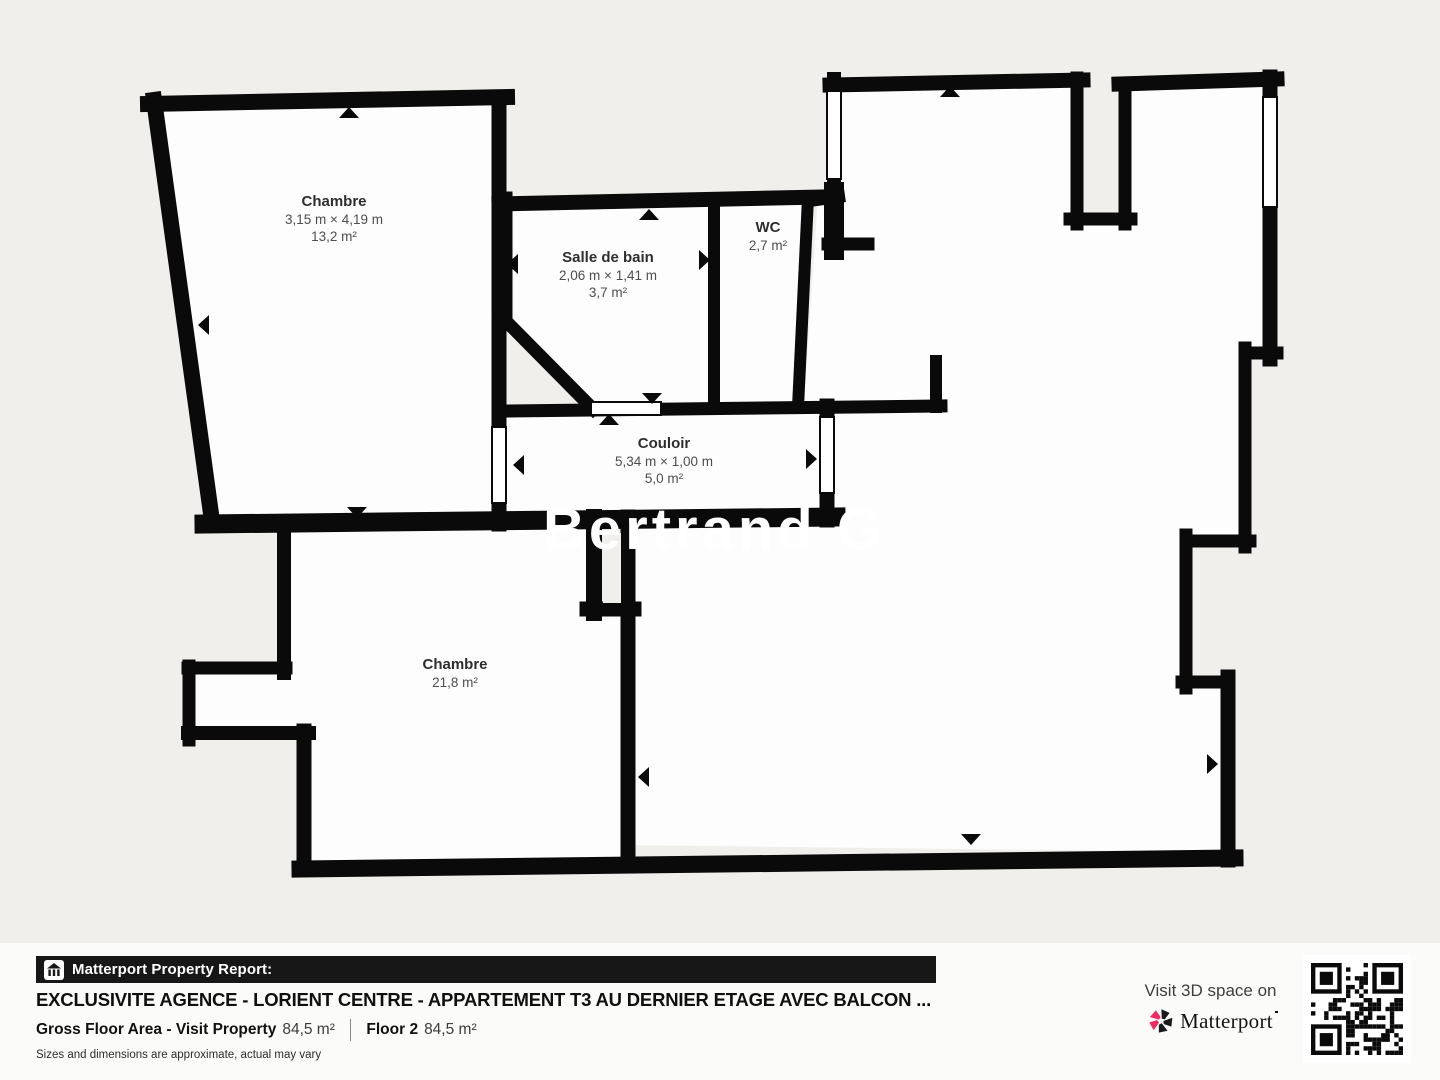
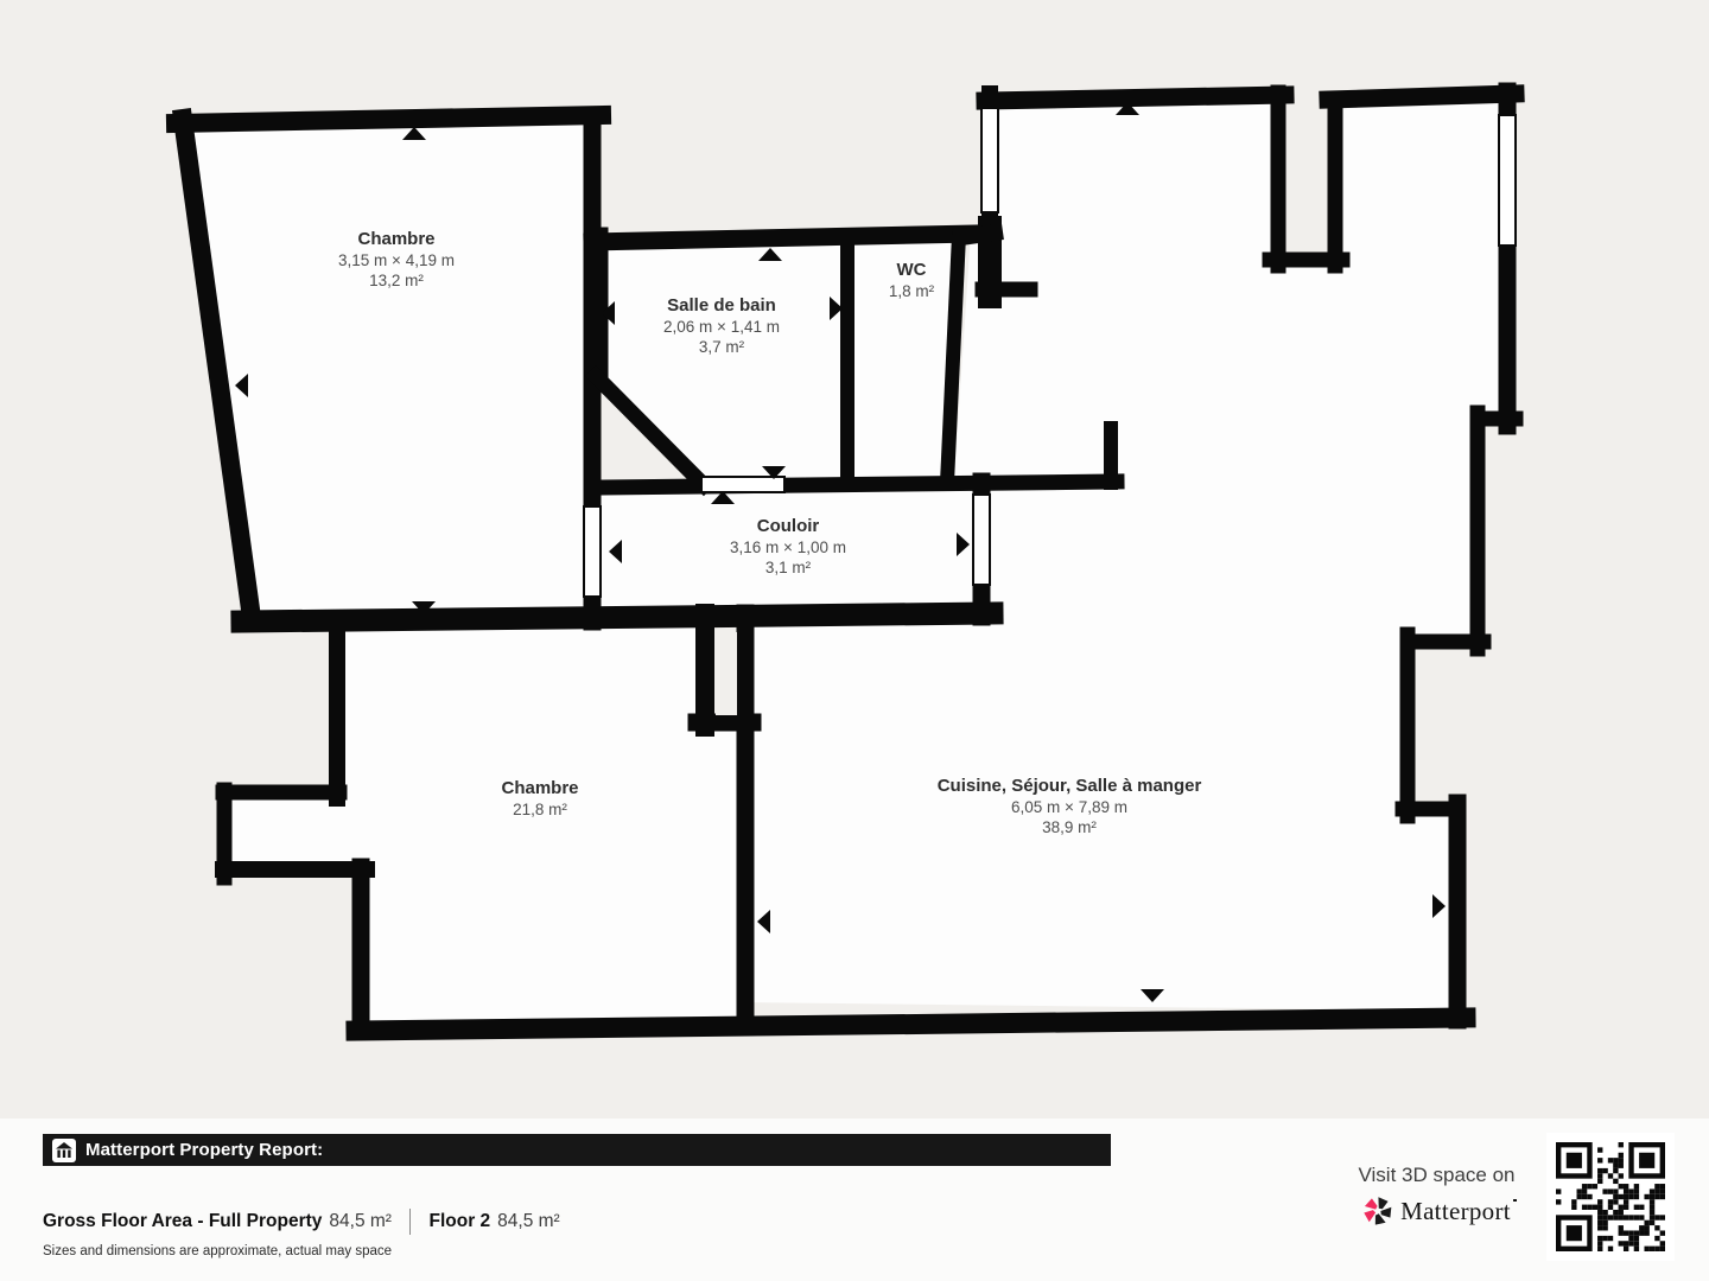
- Bertrand G
  Chambre
  3,15 m × 4,19 m
  13,2 m²
  Salle de bain
  2,06 m × 1,41 m
  3,7 m²
  WC
- 2,7 m²
+ 1,8 m²
  Couloir
- 5,34 m × 1,00 m
+ 3,16 m × 1,00 m
- 5,0 m²
+ 3,1 m²
  Chambre
  21,8 m²
+ Cuisine, Séjour, Salle à manger
+ 6,05 m × 7,89 m
+ 38,9 m²
  Matterport Property Report:
- EXCLUSIVITE AGENCE - LORIENT CENTRE - APPARTEMENT T3 AU DERNIER ETAGE AVEC BALCON ...
- Gross Floor Area - Visit Property
+ Gross Floor Area - Full Property
  84,5 m²
  Floor 2
  84,5 m²
- Sizes and dimensions are approximate, actual may vary
+ Sizes and dimensions are approximate, actual may space
  Visit 3D space on
  Matterport
